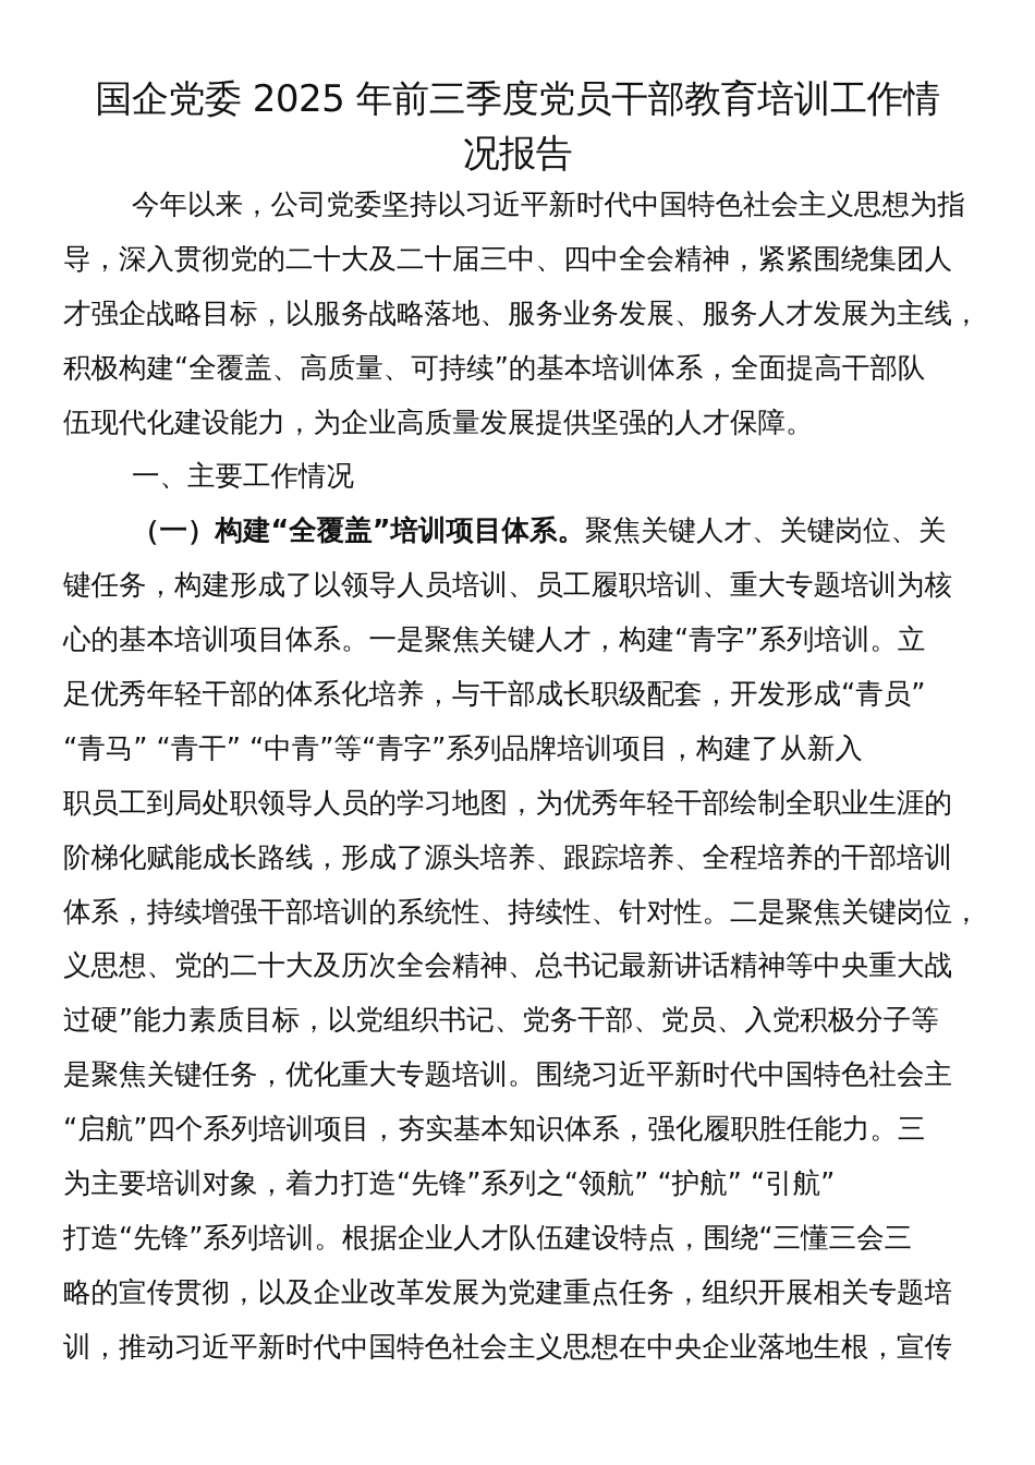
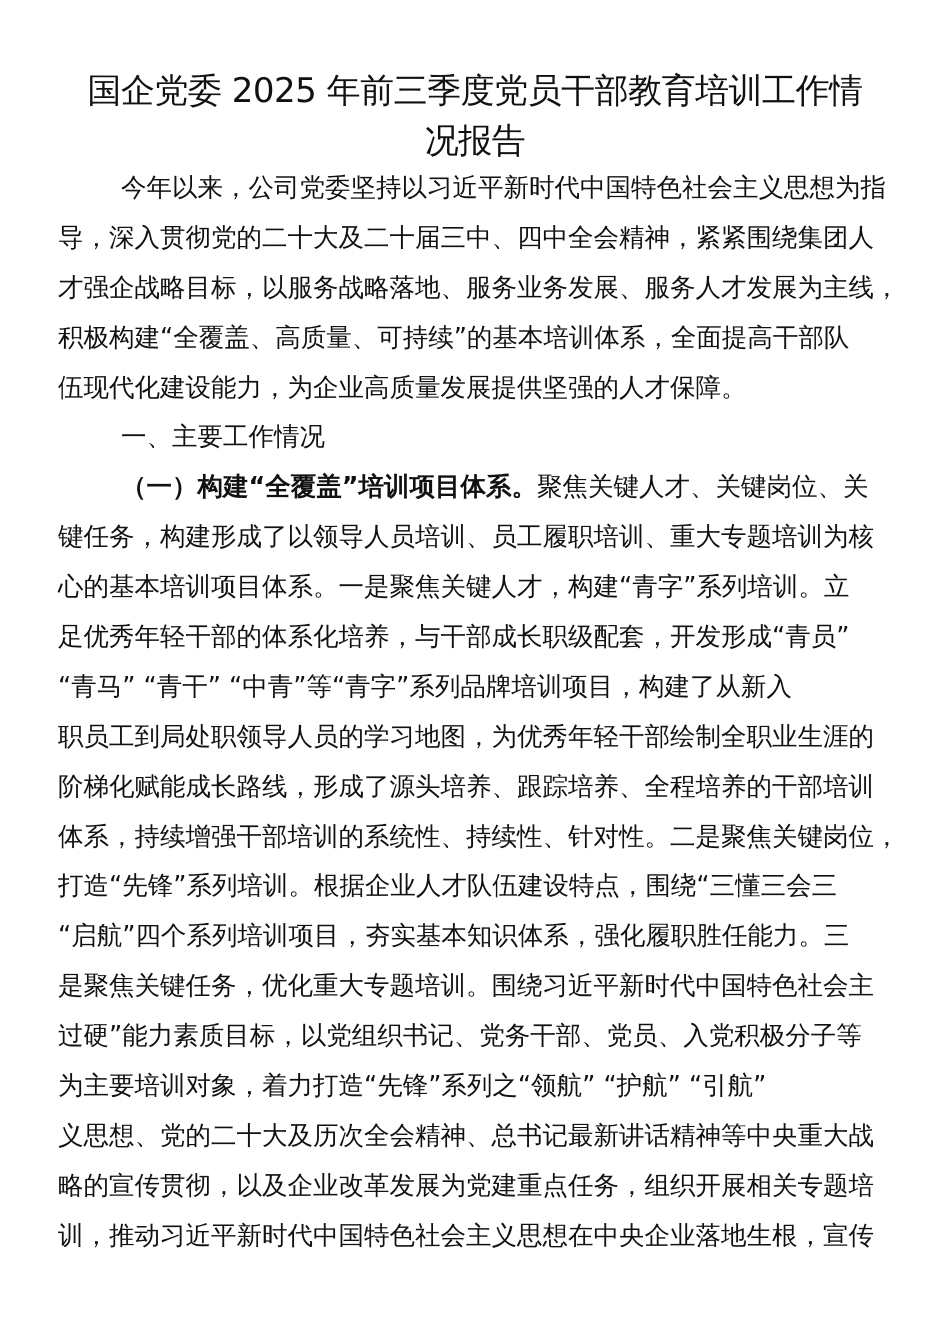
  国企党委 2025 年前三季度党员干部教育培训工作情
  况报告
  今年以来，公司党委坚持以习近平新时代中国特色社会主义思想为指
  导，深入贯彻党的二十大及二十届三中、四中全会精神，紧紧围绕集团人
  才强企战略目标，以服务战略落地、服务业务发展、服务人才发展为主线，
  积极构建“全覆盖、高质量、可持续”的基本培训体系，全面提高干部队
  伍现代化建设能力，为企业高质量发展提供坚强的人才保障。
  一、主要工作情况
  （一）构建“全覆盖”培训项目体系。聚焦关键人才、关键岗位、关
  键任务，构建形成了以领导人员培训、员工履职培训、重大专题培训为核
  心的基本培训项目体系。一是聚焦关键人才，构建“青字”系列培训。立
  足优秀年轻干部的体系化培养，与干部成长职级配套，开发形成“青员”
  “青马” “青干” “中青”等“青字”系列品牌培训项目，构建了从新入
  职员工到局处职领导人员的学习地图，为优秀年轻干部绘制全职业生涯的
  阶梯化赋能成长路线，形成了源头培养、跟踪培养、全程培养的干部培训
  体系，持续增强干部培训的系统性、持续性、针对性。二是聚焦关键岗位，
- 义思想、党的二十大及历次全会精神、总书记最新讲话精神等中央重大战
+ 打造“先锋”系列培训。根据企业人才队伍建设特点，围绕“三懂三会三
- 过硬”能力素质目标，以党组织书记、党务干部、党员、入党积极分子等
+ “启航”四个系列培训项目，夯实基本知识体系，强化履职胜任能力。三
  是聚焦关键任务，优化重大专题培训。围绕习近平新时代中国特色社会主
- “启航”四个系列培训项目，夯实基本知识体系，强化履职胜任能力。三
+ 过硬”能力素质目标，以党组织书记、党务干部、党员、入党积极分子等
  为主要培训对象，着力打造“先锋”系列之“领航” “护航” “引航”
- 打造“先锋”系列培训。根据企业人才队伍建设特点，围绕“三懂三会三
+ 义思想、党的二十大及历次全会精神、总书记最新讲话精神等中央重大战
  略的宣传贯彻，以及企业改革发展为党建重点任务，组织开展相关专题培
  训，推动习近平新时代中国特色社会主义思想在中央企业落地生根，宣传
